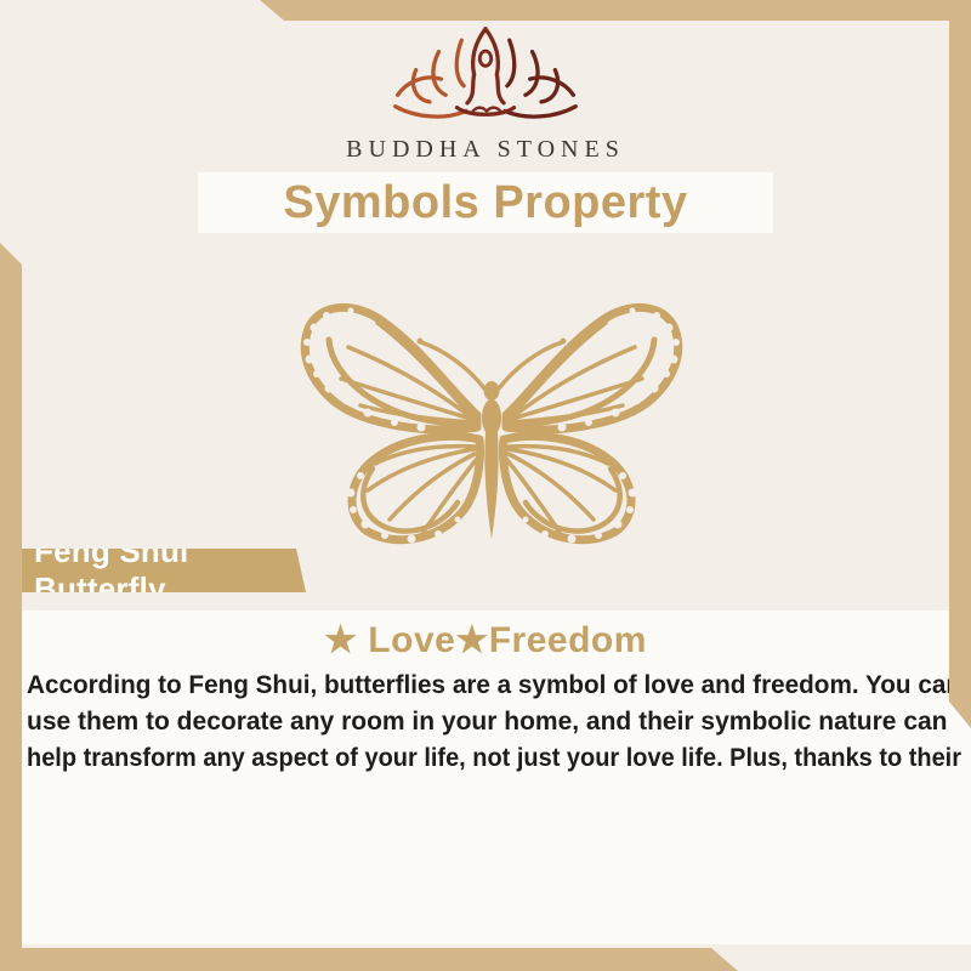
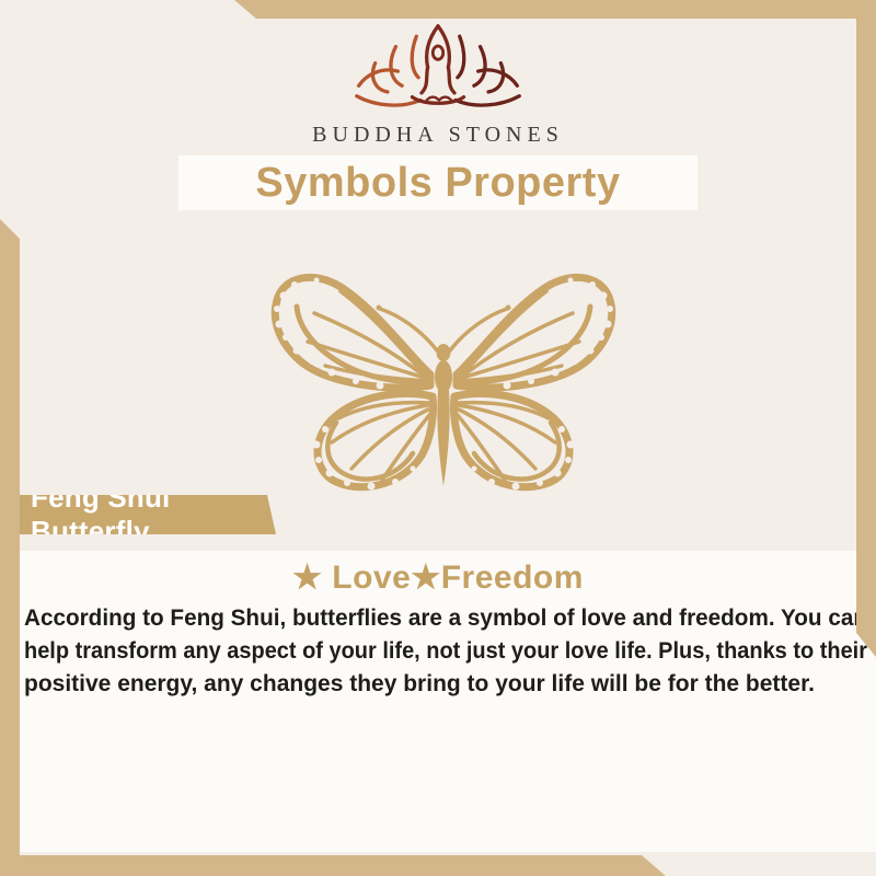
  BUDDHA STONES
  Symbols Property
  Feng Shui Butterfly
  ★ Love★Freedom
  According to Feng Shui, butterflies are a symbol of love and freedom. You ca
- use them to decorate any room in your home, and their symbolic nature can
  help transform any aspect of your life, not just your love life. Plus, thanks to their
+ positive energy, any changes they bring to your life will be for the better.
